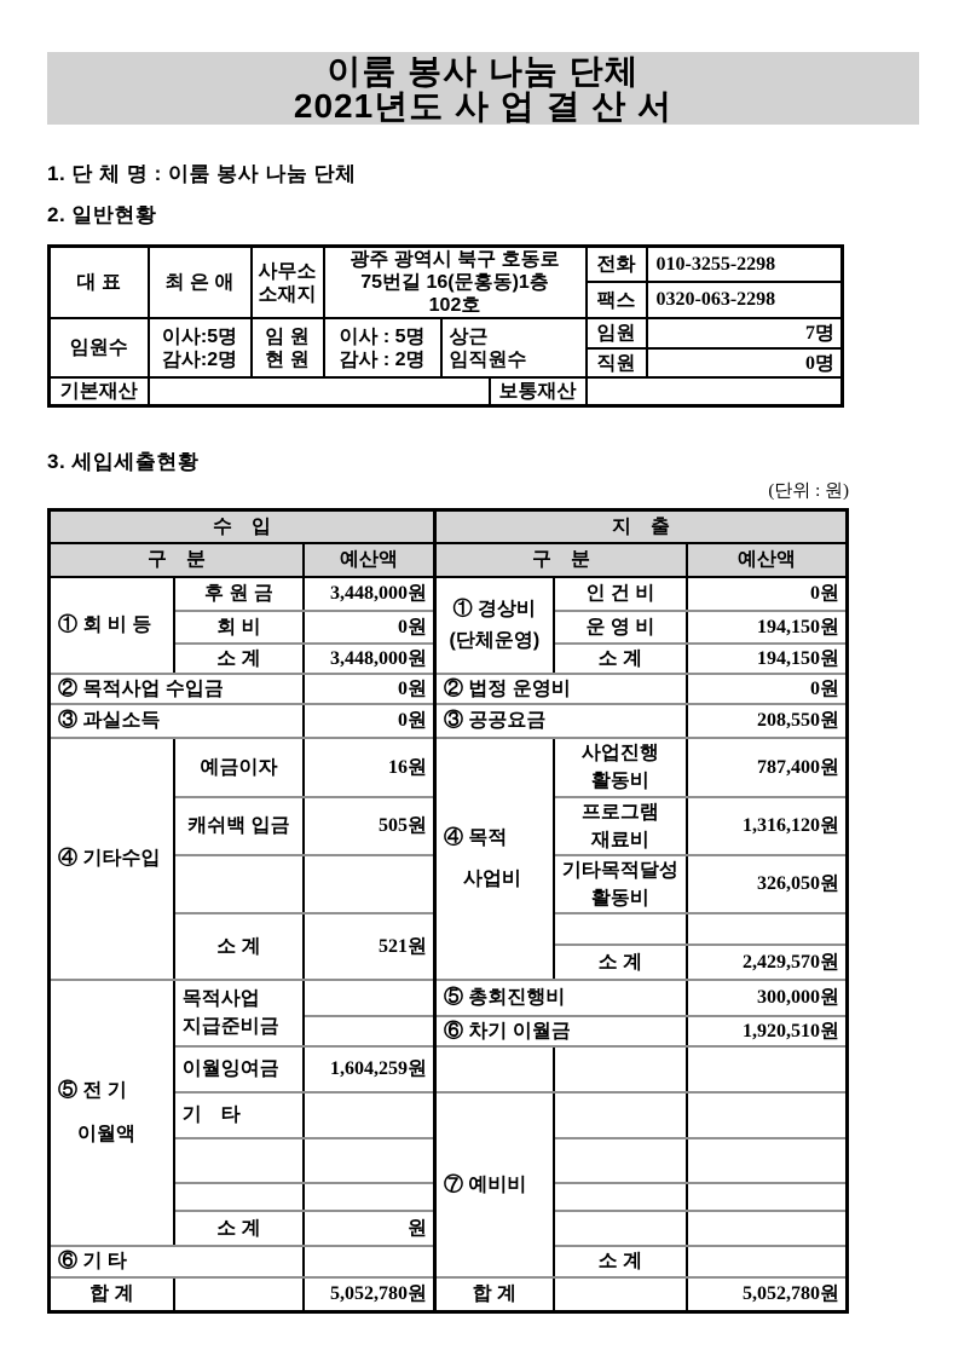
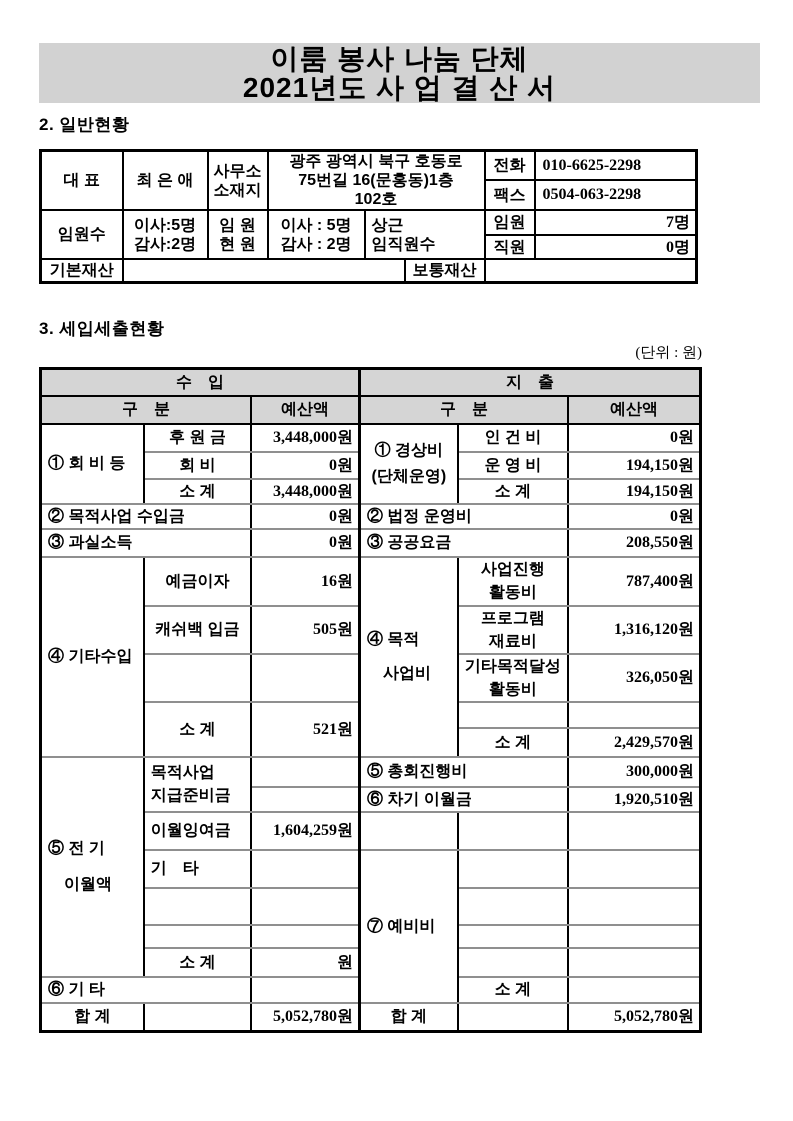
  이룸 봉사 나눔 단체
  2021년도 사 업 결 산 서
- 1. 단 체 명 : 이룸 봉사 나눔 단체
  2. 일반현황
- 대 표	최 은 애	사무소 소재지	광주 광역시 북구 호동로 75번길 16(문홍동)1층 102호	전화	010-3255-2298
+ 대 표	최 은 애	사무소 소재지	광주 광역시 북구 호동로 75번길 16(문홍동)1층 102호	전화	010-6625-2298
- 팩스	0320-063-2298
+ 팩스	0504-063-2298
  임원수	이사:5명 감사:2명	임 원 현 원	이사 : 5명 감사 : 2명	상근 임직원수	임원	7명
  직원	0명
  기본재산		보통재산
  3. 세입세출현황
  (단위 : 원)
  수 입	지 출
  구 분	예산액	구 분	예산액
  ① 회 비 등	후 원 금	3,448,000원	① 경상비 (단체운영)	인 건 비	0원
  회 비	0원	운 영 비	194,150원
  소 계	3,448,000원	소 계	194,150원
  ② 목적사업 수입금	0원	② 법정 운영비	0원
  ③ 과실소득	0원	③ 공공요금	208,550원
  ④ 기타수입	예금이자	16원	④ 목적 사업비	사업진행 활동비	787,400원
  캐쉬백 입금	505원	프로그램 재료비	1,316,120원
  		기타목적달성 활동비	326,050원
  소 계	521원
  소 계	2,429,570원
  ⑤ 전 기 이월액	목적사업 지급준비금		⑤ 총회진행비	300,000원
  	⑥ 차기 이월금	1,920,510원
  이월잉여금	1,604,259원
  기 타		⑦ 예비비
  소 계	원
  ⑥ 기 타		소 계
  합 계		5,052,780원	합 계		5,052,780원
